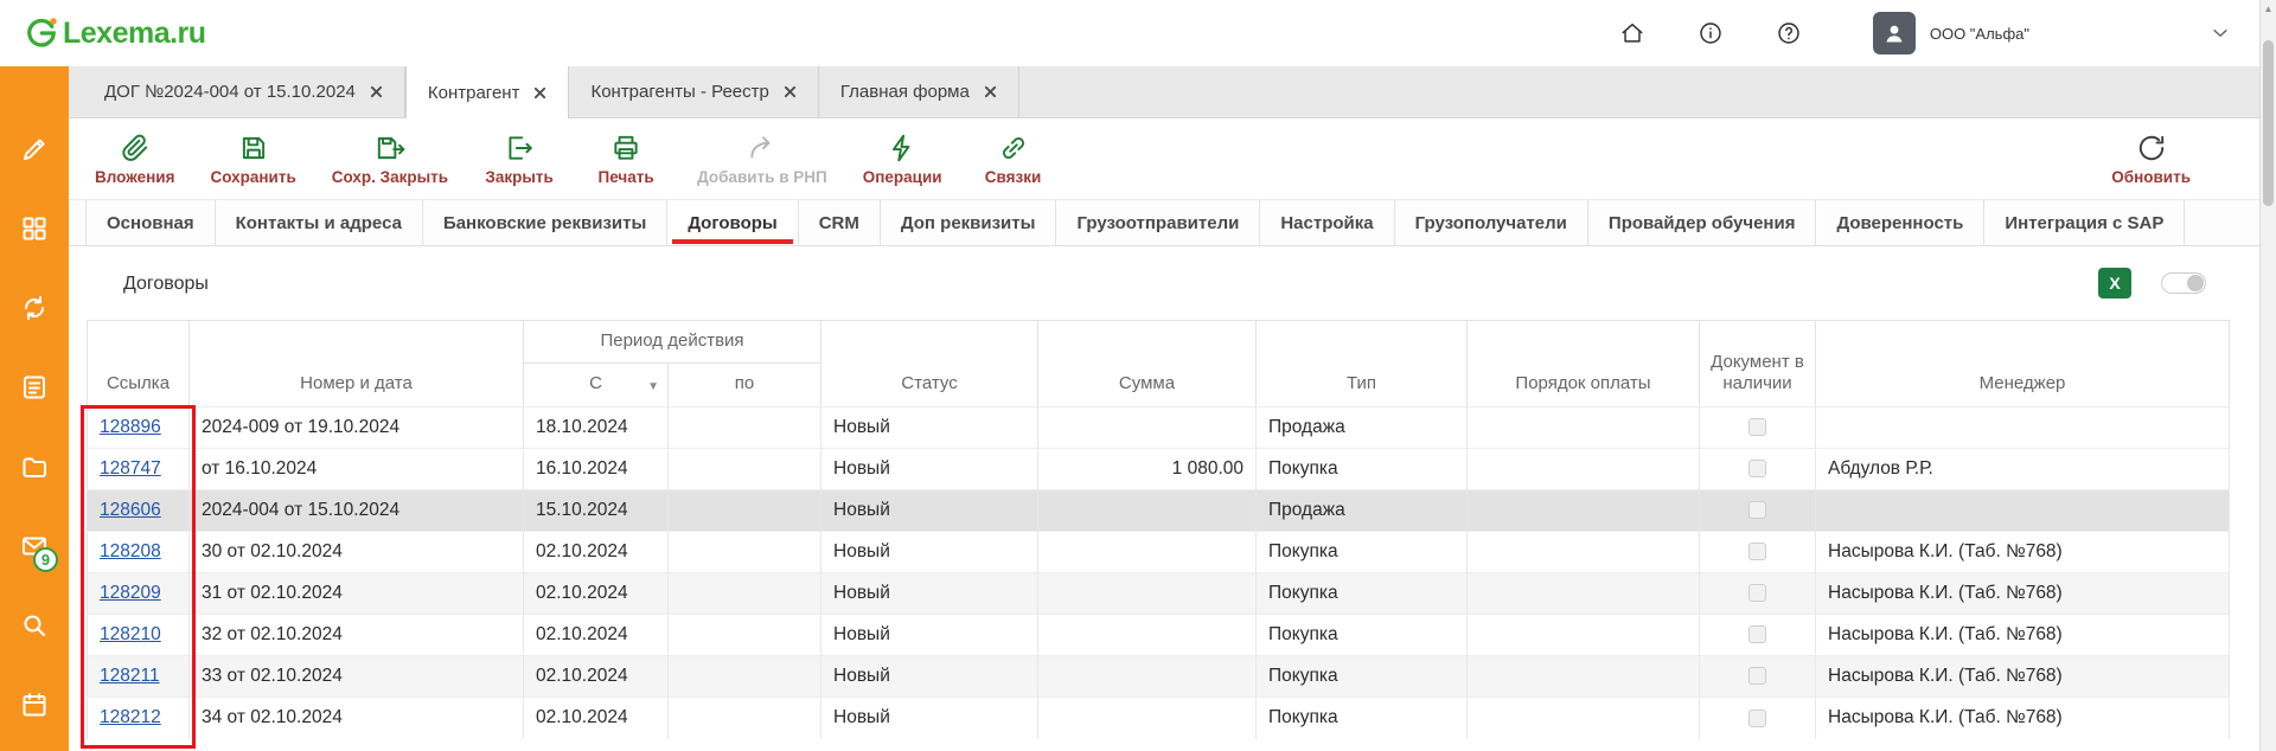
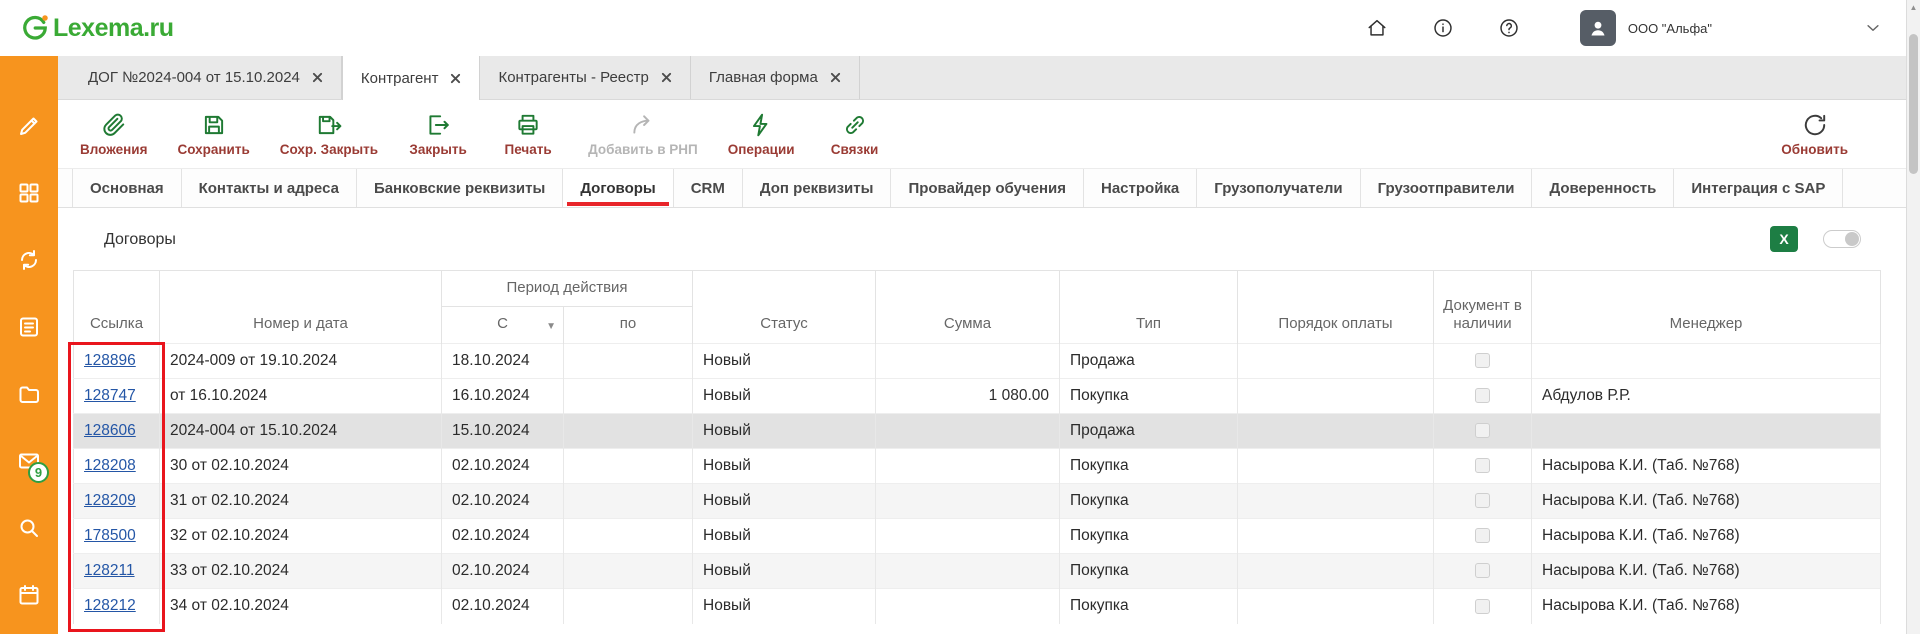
  Lexema.ru
  ООО "Альфа"
  9
  ДОГ №2024-004 от 15.10.2024
  Контрагент
  Контрагенты - Реестр
  Главная форма
  Вложения
  Сохранить
  Сохр. Закрыть
  Закрыть
  Печать
  Добавить в РНП
  Операции
  Связки
  Обновить
  Основная
  Контакты и адреса
  Банковские реквизиты
  Договоры
  CRM
  Доп реквизиты
- Грузоотправители
+ Провайдер обучения
  Настройка
  Грузополучатели
- Провайдер обучения
+ Грузоотправители
  Доверенность
  Интеграция с SAP
  Договоры
  X
  Ссылка	Номер и дата	Период действия	Статус	Сумма	Тип	Порядок оплаты	Документ в наличии	Менеджер
  С ▼	по
  128896	2024-009 от 19.10.2024	18.10.2024		Новый		Продажа
  128747	от 16.10.2024	16.10.2024		Новый	1 080.00	Покупка			Абдулов Р.Р.
  128606	2024-004 от 15.10.2024	15.10.2024		Новый		Продажа
  128208	30 от 02.10.2024	02.10.2024		Новый		Покупка			Насырова К.И. (Таб. №768)
  128209	31 от 02.10.2024	02.10.2024		Новый		Покупка			Насырова К.И. (Таб. №768)
- 128210	32 от 02.10.2024	02.10.2024		Новый		Покупка			Насырова К.И. (Таб. №768)
+ 178500	32 от 02.10.2024	02.10.2024		Новый		Покупка			Насырова К.И. (Таб. №768)
  128211	33 от 02.10.2024	02.10.2024		Новый		Покупка			Насырова К.И. (Таб. №768)
  128212	34 от 02.10.2024	02.10.2024		Новый		Покупка			Насырова К.И. (Таб. №768)
  ▲
